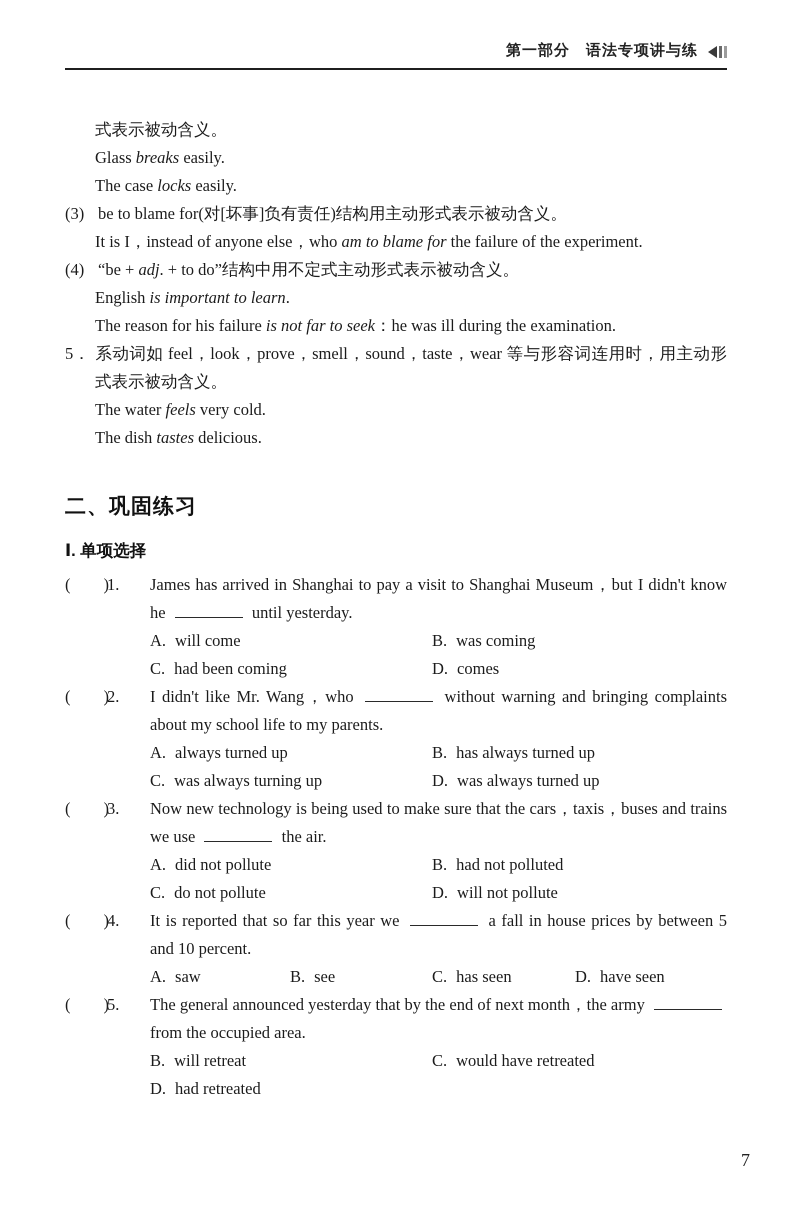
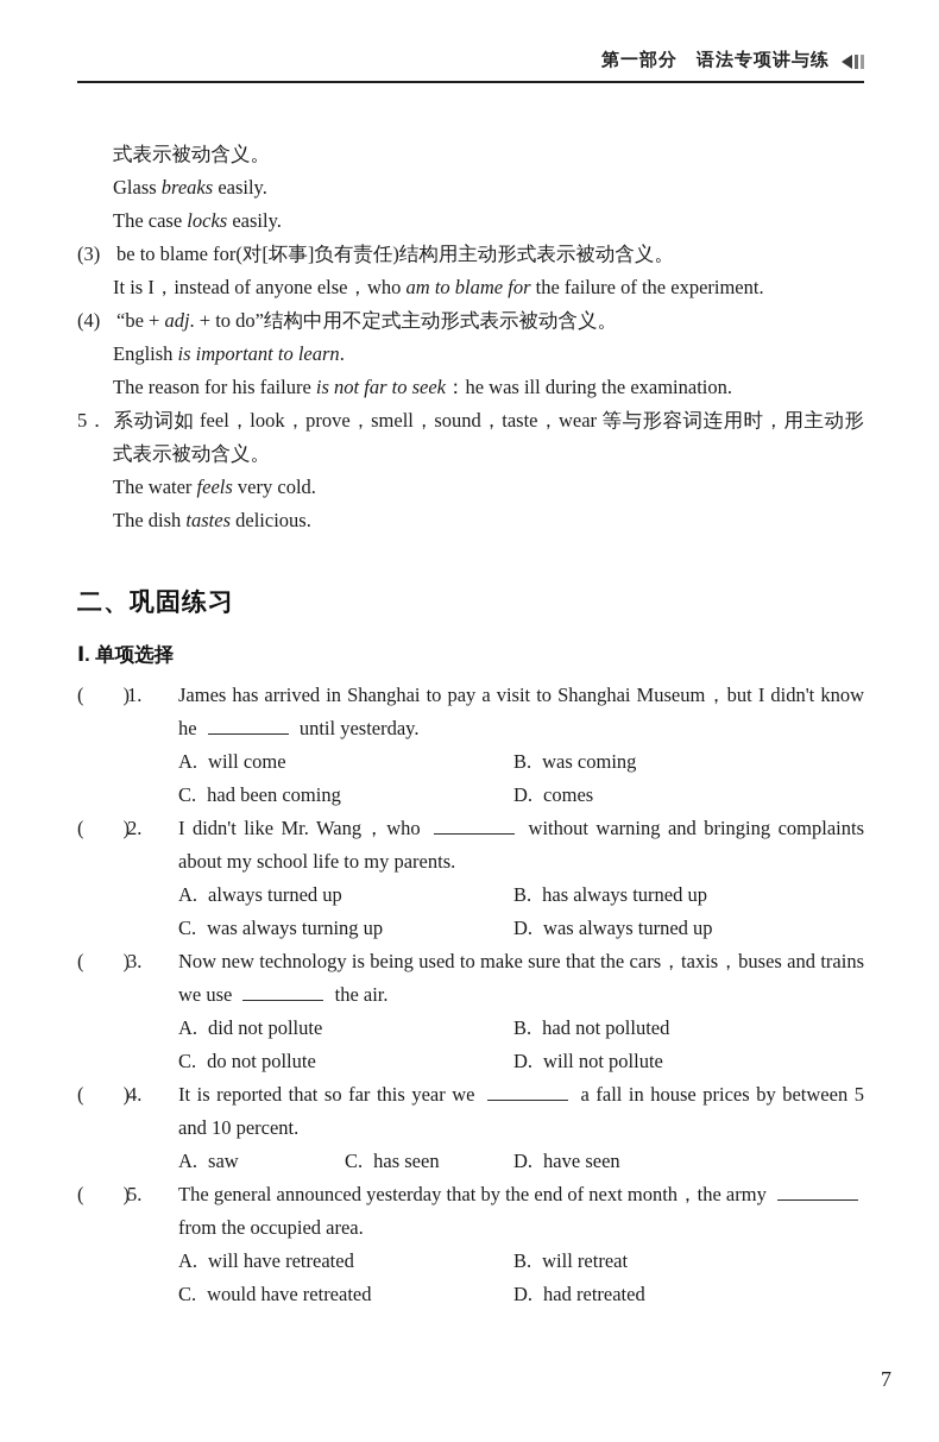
  第一部分 语法专项讲与练
  式表示被动含义。
  Glass breaks easily.
  The case locks easily.
  (3) be to blame for(对[坏事]负有责任)结构用主动形式表示被动含义。
  It is I，instead of anyone else，who am to blame for the failure of the experiment.
  (4) “be + adj. + to do”结构中用不定式主动形式表示被动含义。
  English is important to learn.
  The reason for his failure is not far to seek：he was ill during the examination.
  5． 系动词如 feel，look，prove，smell，sound，taste，wear 等与形容词连用时，用主动形式表示被动含义。
  The water feels very cold.
  The dish tastes delicious.
  二、巩固练习
  Ⅰ. 单项选择
  ( )
  1.
  James has arrived in Shanghai to pay a visit to Shanghai Museum，but I didn't know he until yesterday.
  A. will come
  B. was coming
  C. had been coming
  D. comes
  ( )
  2.
  I didn't like Mr. Wang，who without warning and bringing complaints about my school life to my parents.
  A. always turned up
  B. has always turned up
  C. was always turning up
  D. was always turned up
  ( )
  3.
  Now new technology is being used to make sure that the cars，taxis，buses and trains we use the air.
  A. did not pollute
  B. had not polluted
  C. do not pollute
  D. will not pollute
  ( )
  4.
  It is reported that so far this year we a fall in house prices by between 5 and 10 percent.
  A. saw
- B. see
  C. has seen
  D. have seen
  ( )
  5.
  The general announced yesterday that by the end of next month，the army from the occupied area.
+ A. will have retreated
  B. will retreat
  C. would have retreated
  D. had retreated
  7
